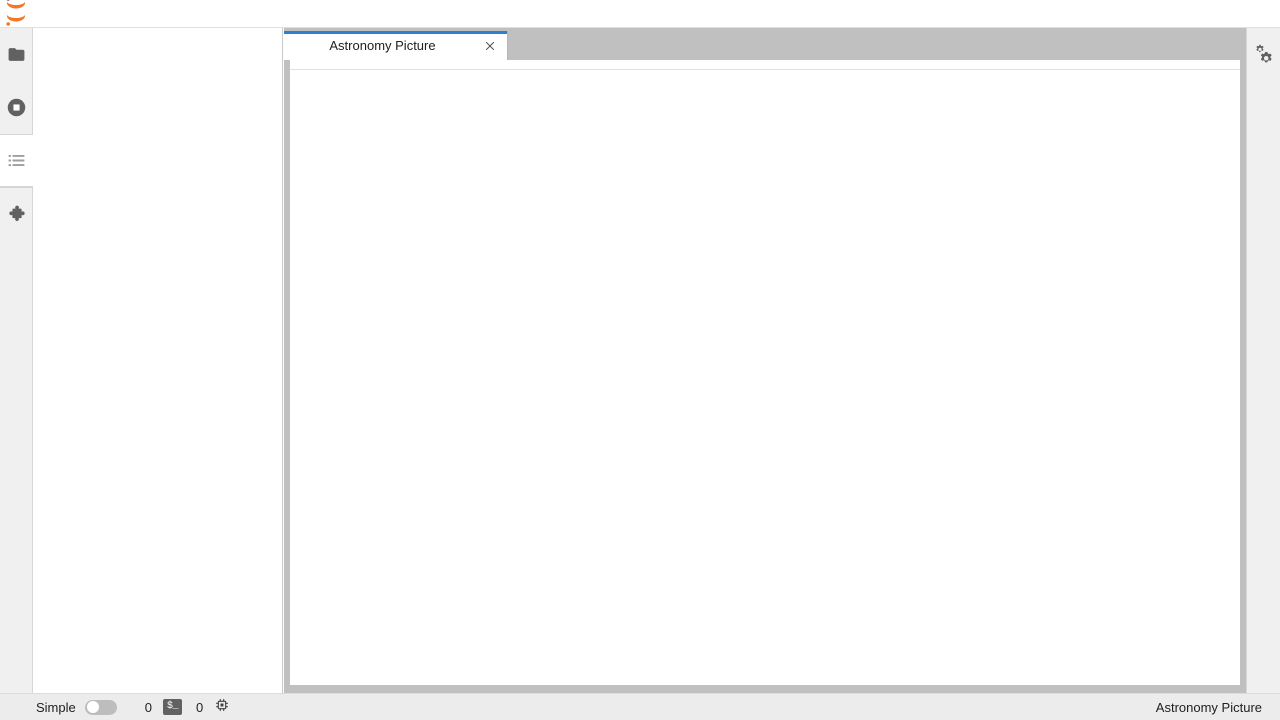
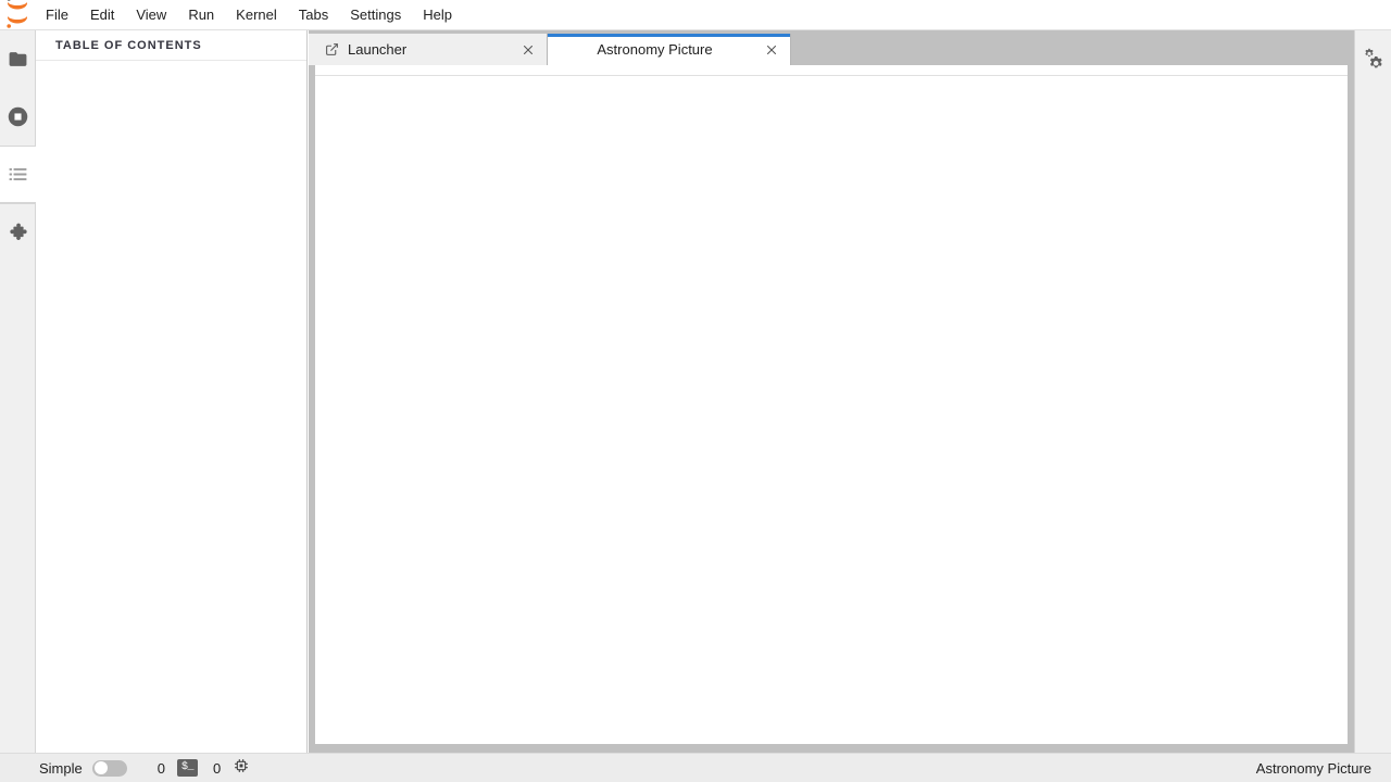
+ File
+ Edit
+ View
+ Run
+ Kernel
+ Tabs
+ Settings
+ Help
+ TABLE OF CONTENTS
+ Launcher
  Astronomy Picture
  Simple
  0
  $_
  0
  Astronomy Picture
